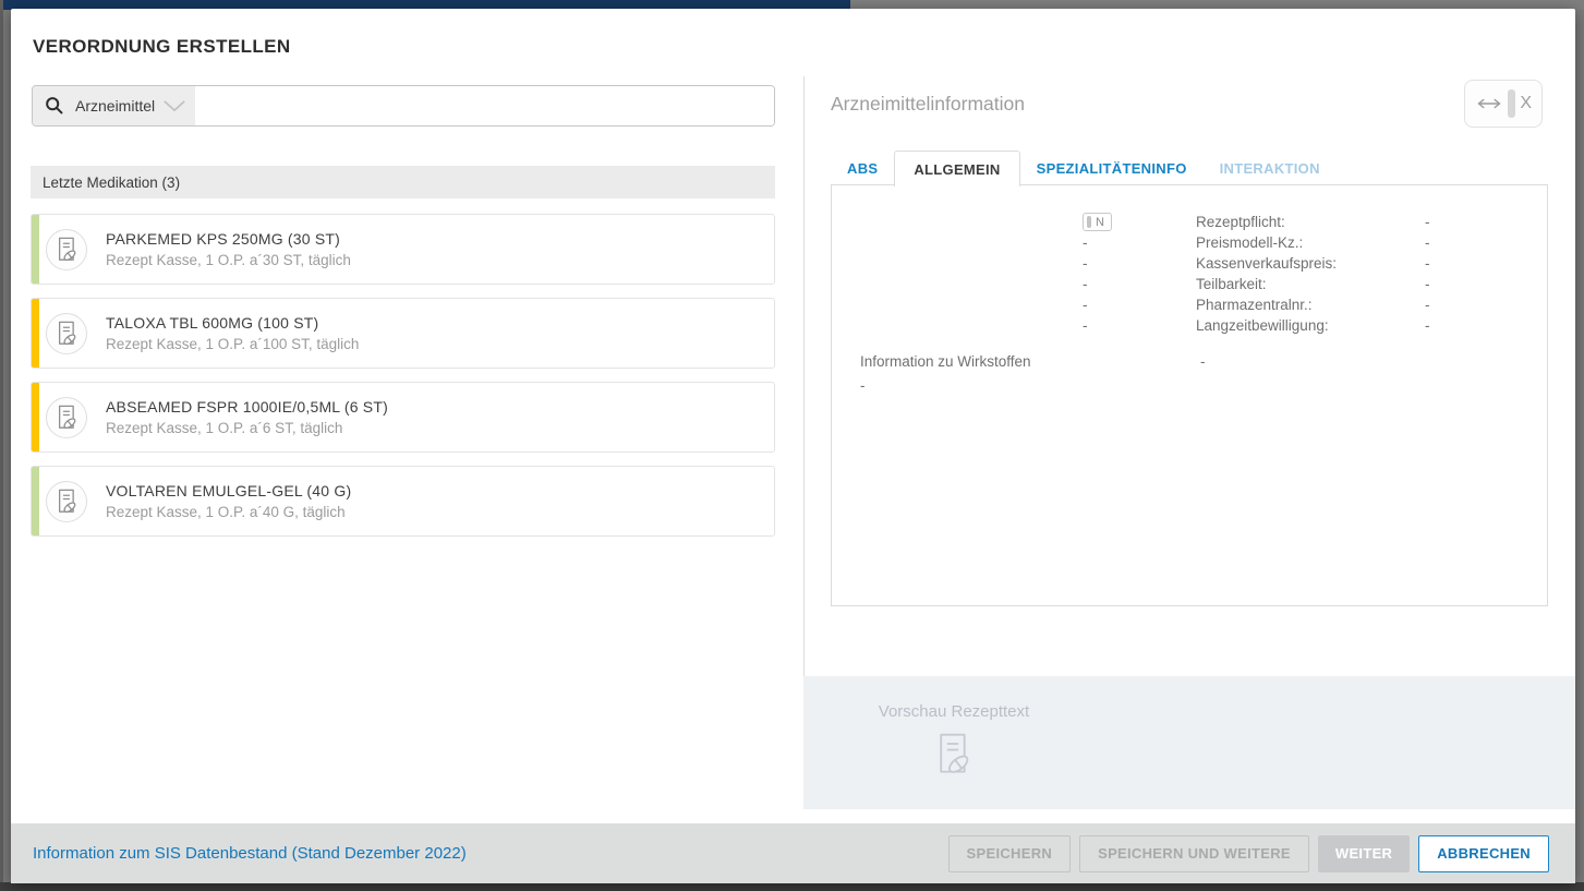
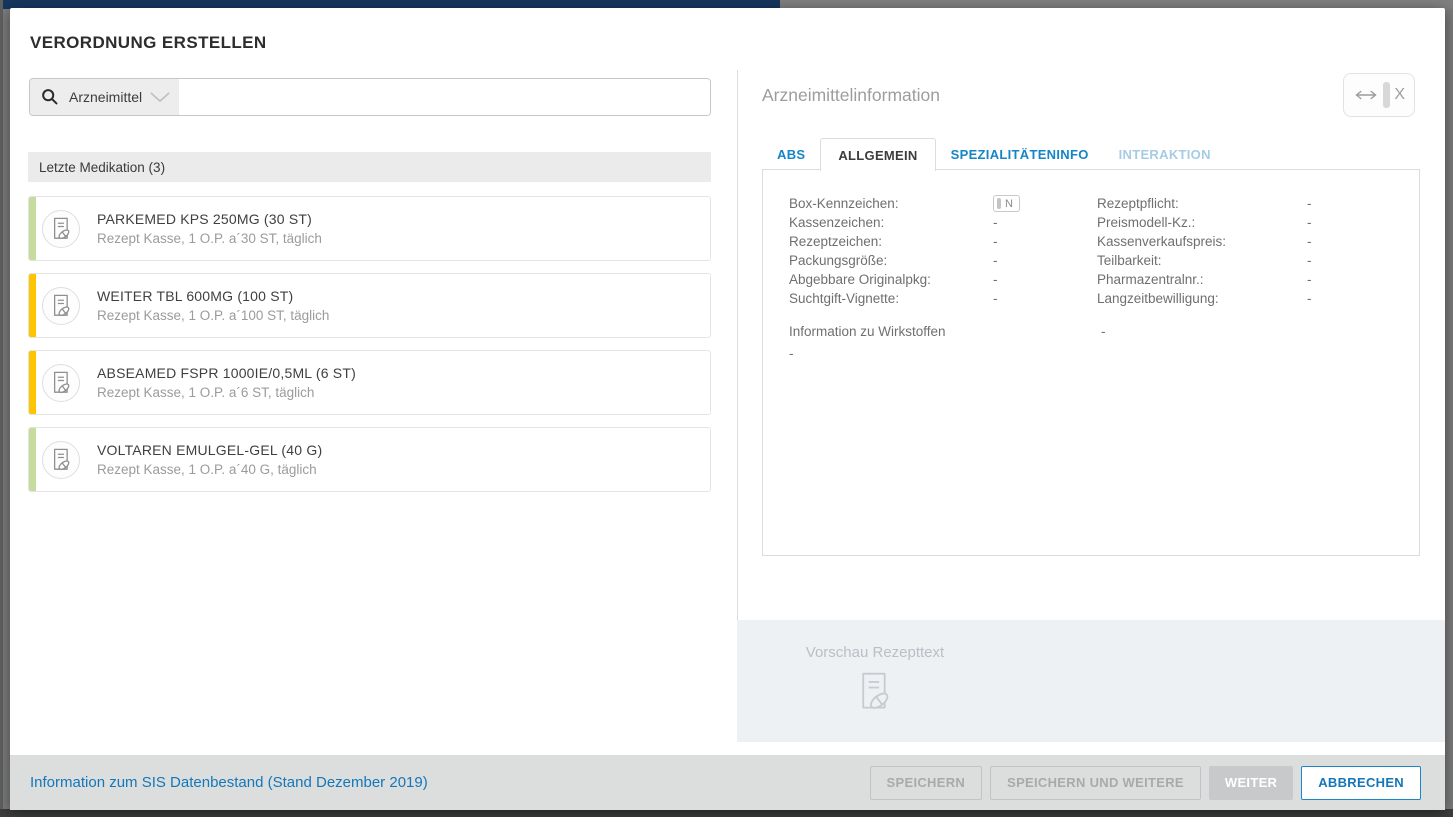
  VERORDNUNG ERSTELLEN
  Arzneimittel
  Letzte Medikation (3)
  PARKEMED KPS 250MG (30 ST)
  Rezept Kasse, 1 O.P. a´30 ST, täglich
- TALOXA TBL 600MG (100 ST)
+ WEITER TBL 600MG (100 ST)
  Rezept Kasse, 1 O.P. a´100 ST, täglich
  ABSEAMED FSPR 1000IE/0,5ML (6 ST)
  Rezept Kasse, 1 O.P. a´6 ST, täglich
  VOLTAREN EMULGEL-GEL (40 G)
  Rezept Kasse, 1 O.P. a´40 G, täglich
  Arzneimittelinformation
  X
  ABS
  ALLGEMEIN
  SPEZIALITÄTENINFO
  INTERAKTION
+ Box-Kennzeichen:
+ Kassenzeichen:
+ Rezeptzeichen:
+ Packungsgröße:
+ Abgebbare Originalpkg:
+ Suchtgift-Vignette:
  N
  -
  -
  -
  -
  -
  Rezeptpflicht:
  Preismodell-Kz.:
  Kassenverkaufspreis:
  Teilbarkeit:
  Pharmazentralnr.:
  Langzeitbewilligung:
  -
  -
  -
  -
  -
  -
  Information zu Wirkstoffen
  -
  -
  Vorschau Rezepttext
- Information zum SIS Datenbestand (Stand Dezember 2022)
+ Information zum SIS Datenbestand (Stand Dezember 2019)
  SPEICHERN
  SPEICHERN UND WEITERE
  WEITER
  ABBRECHEN
